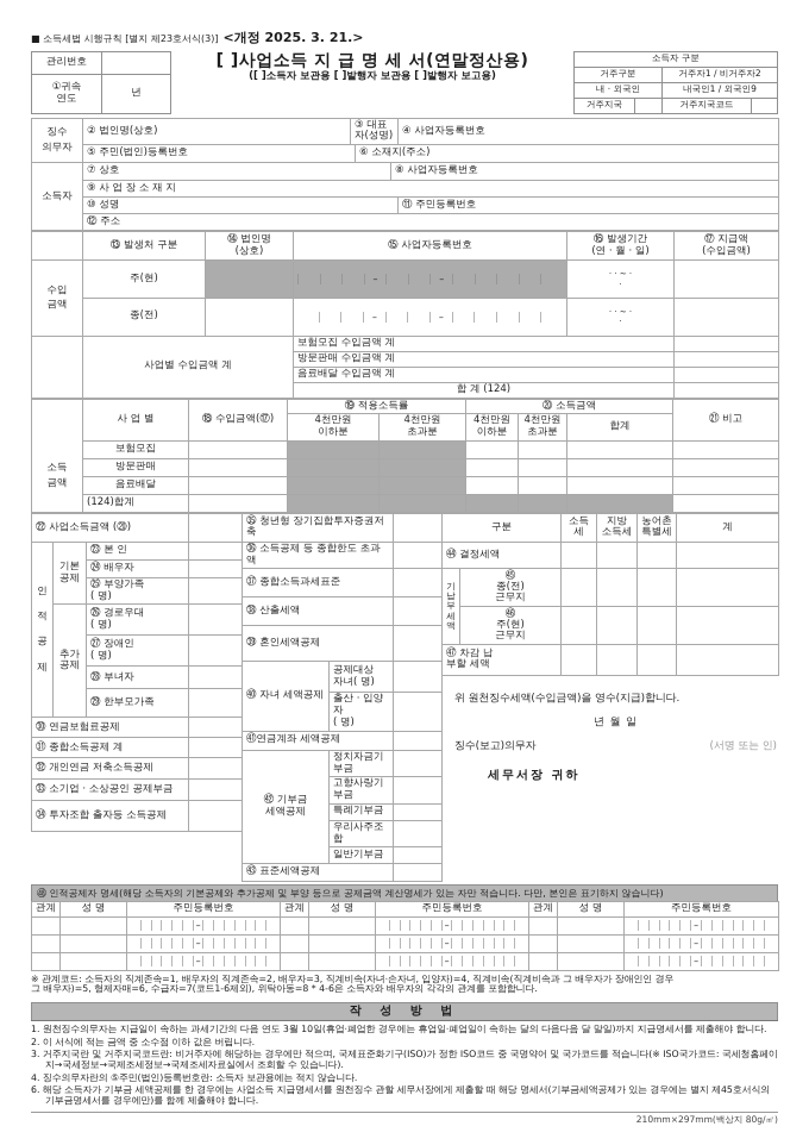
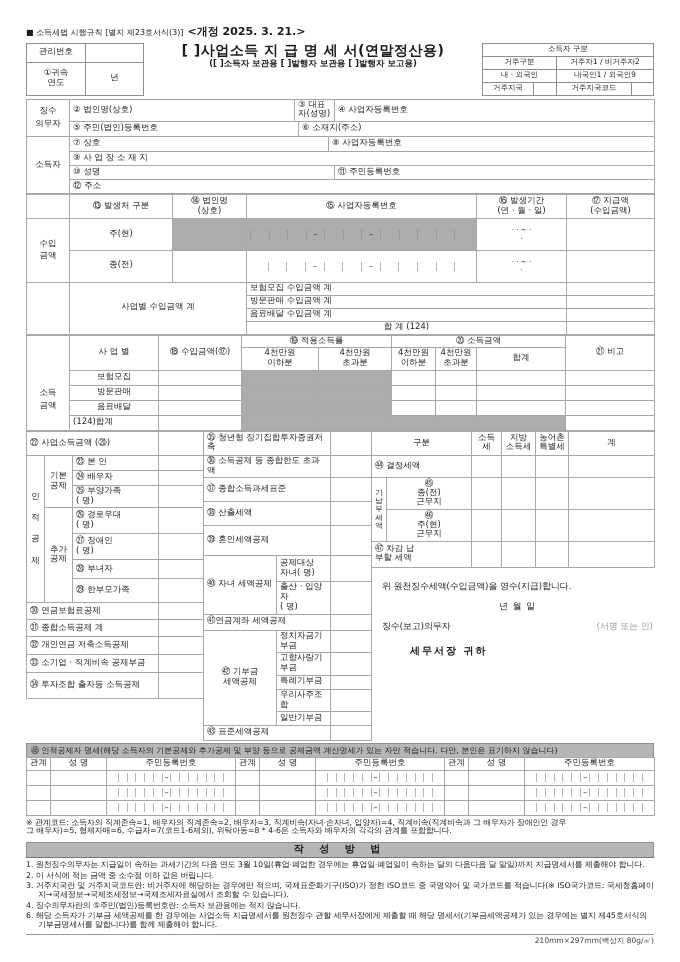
  ■ 소득세법 시행규칙 [별지 제23호서식(3)]
  <개정 2025. 3. 21.>
  관리번호
  ①귀속 연도	년
  [ ]사업소득 지 급 명 세 서(연말정산용)
  ([ ]소득자 보관용 [ ]발행자 보관용 [ ]발행자 보고용)
  소득자 구분
  거주구분	거주자1 / 비거주자2
  내 · 외국인	내국인1 / 외국인9
  거주지국		거주지국코드
  징수 의무자	② 법인명(상호)	③ 대표자(성명)	④ 사업자등록번호
  ⑤ 주민(법인)등록번호	⑥ 소재지(주소)
  소득자	⑦ 상호	⑧ 사업자등록번호
  ⑨ 사 업 장 소 재 지
  ⑩ 성명	⑪ 주민등록번호
  ⑫ 주소
  	⑬ 발생처 구분	⑭ 법인명 (상호)	⑮ 사업자등록번호	⑯ 발생기간 (연 · 월 · 일)	⑰ 지급액 (수입금액)
  수입 금액	주(현)		– –	· · ~ · ·
  종(전)		– –	· · ~ · ·
  	사업별 수입금액 계	보험모집 수입금액 계
  	방문판매 수입금액 계
  	음료배달 수입금액 계
  	합 계 (124)
  	사 업 별	⑱ 수입금액(⑰)	⑲ 적용소득률	⑳ 소득금액	㉑ 비고
  	4천만원 이하분	4천만원 초과분	4천만원 이하분	4천만원 초과분	합계
  소득 금액	보험모집
  방문판매
  음료배달
  (124)합계
  ㉒ 사업소득금액 (⑳)
  인 적 공 제	기본 공제	㉓ 본 인
  ㉔ 배우자
  ㉕ 부양가족 ( 명)
  추가 공제	㉖ 경로우대 ( 명)
  ㉗ 장애인 ( 명)
  ㉘ 부녀자
  ㉙ 한부모가족
  ㉚ 연금보험료공제
  ㉛ 종합소득공제 계
  ㉜ 개인연금 저축소득공제
- ㉝ 소기업 · 소상공인 공제부금
+ ㉝ 소기업 · 직계비속 공제부금
  ㉞ 투자조합 출자등 소득공제
  ㉟ 청년형 장기집합투자증권저축
  ㊱ 소득공제 등 종합한도 초과액
  ㊲ 종합소득과세표준
  ㊳ 산출세액
  ㊴ 혼인세액공제
  ㊵ 자녀 세액공제	공제대상 자녀( 명)
  출산 · 입양자 ( 명)
  ㊶연금계좌 세액공제
  ㊷ 기부금 세액공제	정치자금기부금
  고향사랑기부금
  특례기부금
  우리사주조합
  일반기부금
  ㊸ 표준세액공제
  구분	소득 세	지방 소득세	농어촌 특별세	계
  ㊹ 결정세액
  기 납 부 세 액	㊺ 종(전) 근무지
  ㊻ 주(현) 근무지
  ㊼ 차감 납 부할 세액
  위 원천징수세액(수입금액)을 영수(지급)합니다.
  년 월 일
  징수(보고)의무자
  (서명 또는 인)
  세무서장 귀하
  ㊽ 인적공제자 명세(해당 소득자의 기본공제와 추가공제 및 부양 등으로 공제금액 계산명세가 있는 자만 적습니다. 다만, 본인은 표기하지 않습니다)
  관계	성 명	주민등록번호	관계	성 명	주민등록번호	관계	성 명	주민등록번호
  		–			–			–
  		–			–			–
  		–			–			–
  ※ 관계코드: 소득자의 직계존속=1, 배우자의 직계존속=2, 배우자=3, 직계비속(자녀·손자녀, 입양자)=4, 직계비속(직계비속과 그 배우자가 장애인인 경우
  그 배우자)=5, 형제자매=6, 수급자=7(코드1-6제외), 위탁아동=8 * 4-6은 소득자와 배우자의 각각의 관계를 포함합니다.
  작 성 방 법
  1. 원천징수의무자는 지급일이 속하는 과세기간의 다음 연도 3월 10일(휴업·폐업한 경우에는 휴업일·폐업일이 속하는 달의 다음다음 달 말일)까지 지급명세서를 제출해야 합니다.
  2. 이 서식에 적는 금액 중 소수점 이하 값은 버립니다.
  3. 거주지국란 및 거주지국코드란: 비거주자에 해당하는 경우에만 적으며, 국제표준화기구(ISO)가 정한 ISO코드 중 국명약어 및 국가코드를 적습니다(※ ISO국가코드: 국세청홈페이지→국세정보→국제조세정보→국제조세자료실에서 조회할 수 있습니다).
  4. 징수의무자란의 ⑤주민(법인)등록번호란: 소득자 보관용에는 적지 않습니다.
- 6. 해당 소득자가 기부금 세액공제를 한 경우에는 사업소득 지급명세서를 원천징수 관할 세무서장에게 제출할 때 해당 명세서(기부금세액공제가 있는 경우에는 별지 제45호서식의 기부금명세서를 경우에만)를 함께 제출해야 합니다.
+ 6. 해당 소득자가 기부금 세액공제를 한 경우에는 사업소득 지급명세서를 원천징수 관할 세무서장에게 제출할 때 해당 명세서(기부금세액공제가 있는 경우에는 별지 제45호서식의 기부금명세서를 말합니다)를 함께 제출해야 합니다.
  210mm×297mm(백상지 80g/㎡)
